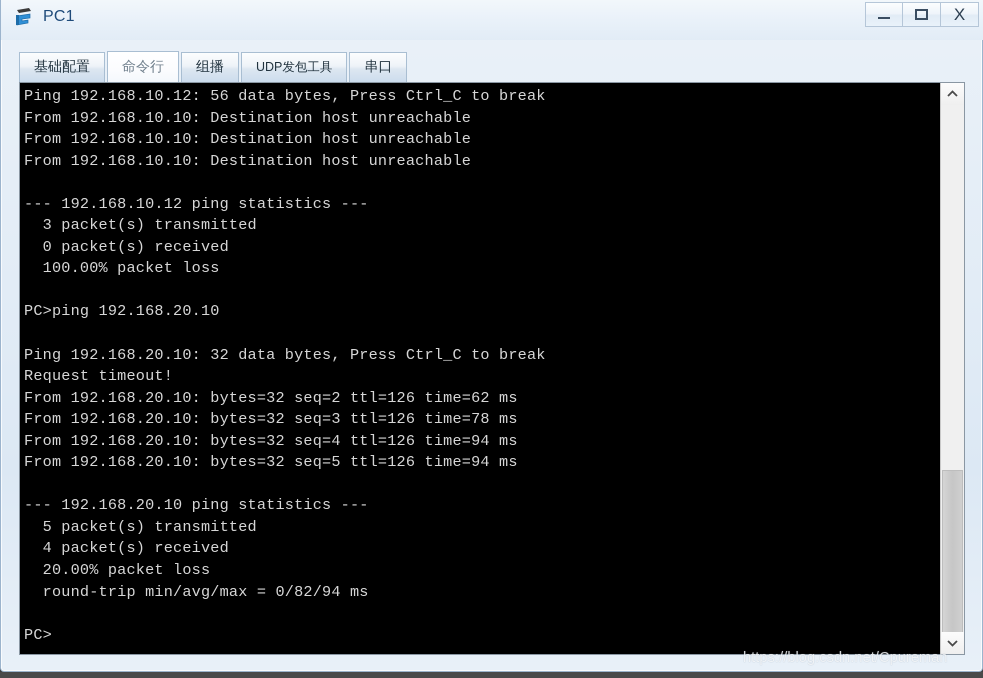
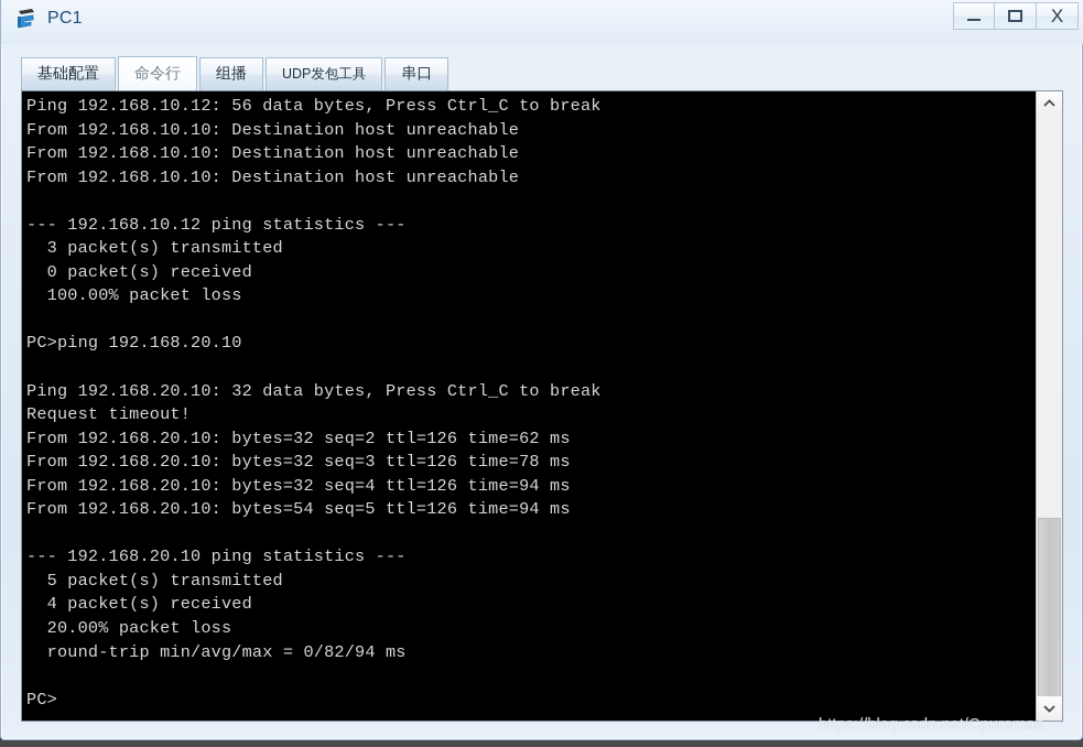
  PC1
  X
  基础配置
  命令行
  组播
  UDP发包工具
  串口
  Ping 192.168.10.12: 56 data bytes, Press Ctrl_C to break
  From 192.168.10.10: Destination host unreachable
  From 192.168.10.10: Destination host unreachable
  From 192.168.10.10: Destination host unreachable
  --- 192.168.10.12 ping statistics ---
  3 packet(s) transmitted
  0 packet(s) received
  100.00% packet loss
  PC>ping 192.168.20.10
  Ping 192.168.20.10: 32 data bytes, Press Ctrl_C to break
  Request timeout!
  From 192.168.20.10: bytes=32 seq=2 ttl=126 time=62 ms
  From 192.168.20.10: bytes=32 seq=3 ttl=126 time=78 ms
  From 192.168.20.10: bytes=32 seq=4 ttl=126 time=94 ms
- From 192.168.20.10: bytes=32 seq=5 ttl=126 time=94 ms
+ From 192.168.20.10: bytes=54 seq=5 ttl=126 time=94 ms
  --- 192.168.20.10 ping statistics ---
  5 packet(s) transmitted
  4 packet(s) received
  20.00% packet loss
  round-trip min/avg/max = 0/82/94 ms
  PC>
  https://blog.csdn.net/Cpureman
